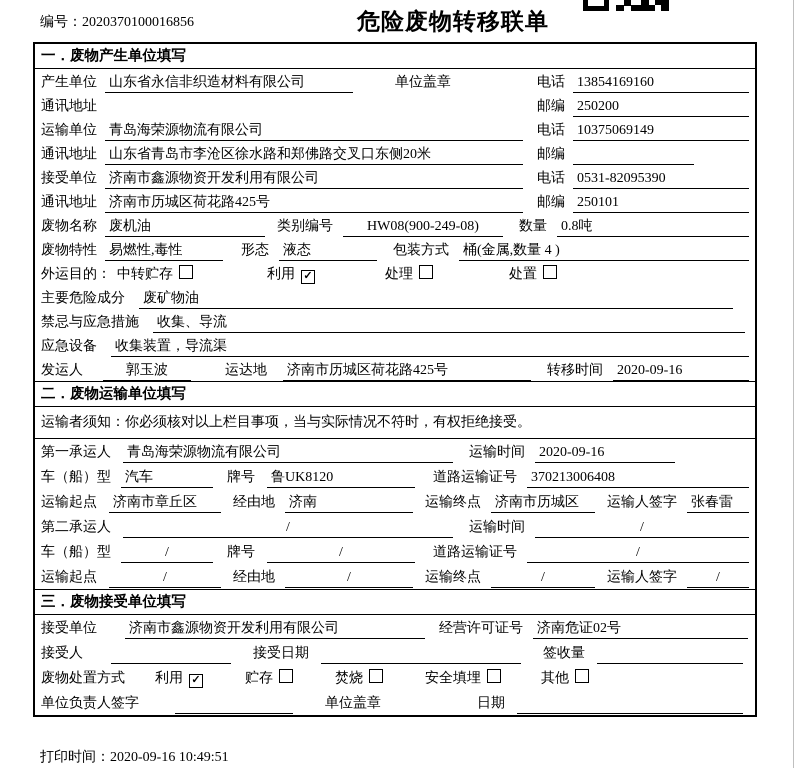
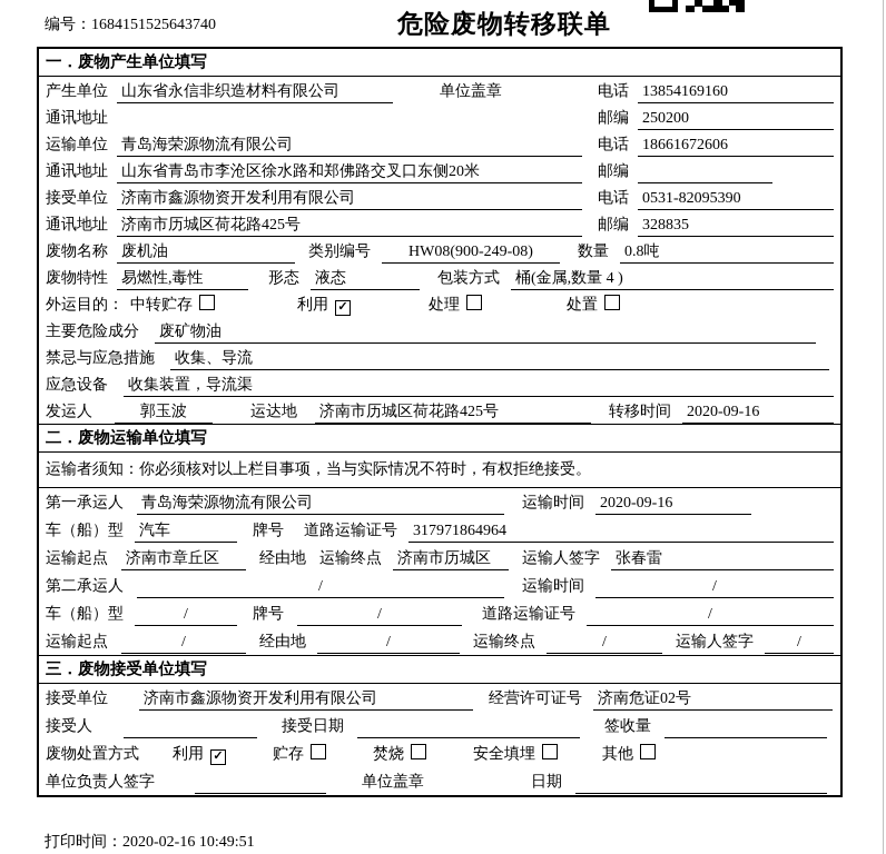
- 编号：2020370100016856
+ 编号：1684151525643740
  危险废物转移联单
  一．废物产生单位填写
  产生单位
  山东省永信非织造材料有限公司
  单位盖章
  电话
  13854169160
  通讯地址
  邮编
  250200
  运输单位
  青岛海荣源物流有限公司
  电话
- 10375069149
+ 18661672606
  通讯地址
  山东省青岛市李沧区徐水路和郑佛路交叉口东侧20米
  邮编
  接受单位
  济南市鑫源物资开发利用有限公司
  电话
  0531-82095390
  通讯地址
  济南市历城区荷花路425号
  邮编
- 250101
+ 328835
  废物名称
  废机油
  类别编号
  HW08(900-249-08)
  数量
  0.8吨
  废物特性
  易燃性,毒性
  形态
  液态
  包装方式
  桶(金属,数量 4 )
  外运目的：
  中转贮存
  利用 ✓
  处理
  处置
  主要危险成分
  废矿物油
  禁忌与应急措施
  收集、导流
  应急设备
  收集装置，导流渠
  发运人
  郭玉波
  运达地
  济南市历城区荷花路425号
  转移时间
  2020-09-16
  二．废物运输单位填写
  运输者须知：你必须核对以上栏目事项，当与实际情况不符时，有权拒绝接受。
  第一承运人
  青岛海荣源物流有限公司
  运输时间
  2020-09-16
  车（船）型
  汽车
  牌号
- 鲁UK8120
  道路运输证号
- 370213006408
+ 317971864964
  运输起点
  济南市章丘区
  经由地
- 济南
  运输终点
  济南市历城区
  运输人签字
  张春雷
  第二承运人
  /
  运输时间
  /
  车（船）型
  /
  牌号
  /
  道路运输证号
  /
  运输起点
  /
  经由地
  /
  运输终点
  /
  运输人签字
  /
  三．废物接受单位填写
  接受单位
  济南市鑫源物资开发利用有限公司
  经营许可证号
  济南危证02号
  接受人
  接受日期
  签收量
  废物处置方式
  利用 ✓
  贮存
  焚烧
  安全填埋
  其他
  单位负责人签字
  单位盖章
  日期
- 打印时间：2020-09-16 10:49:51
+ 打印时间：2020-02-16 10:49:51
